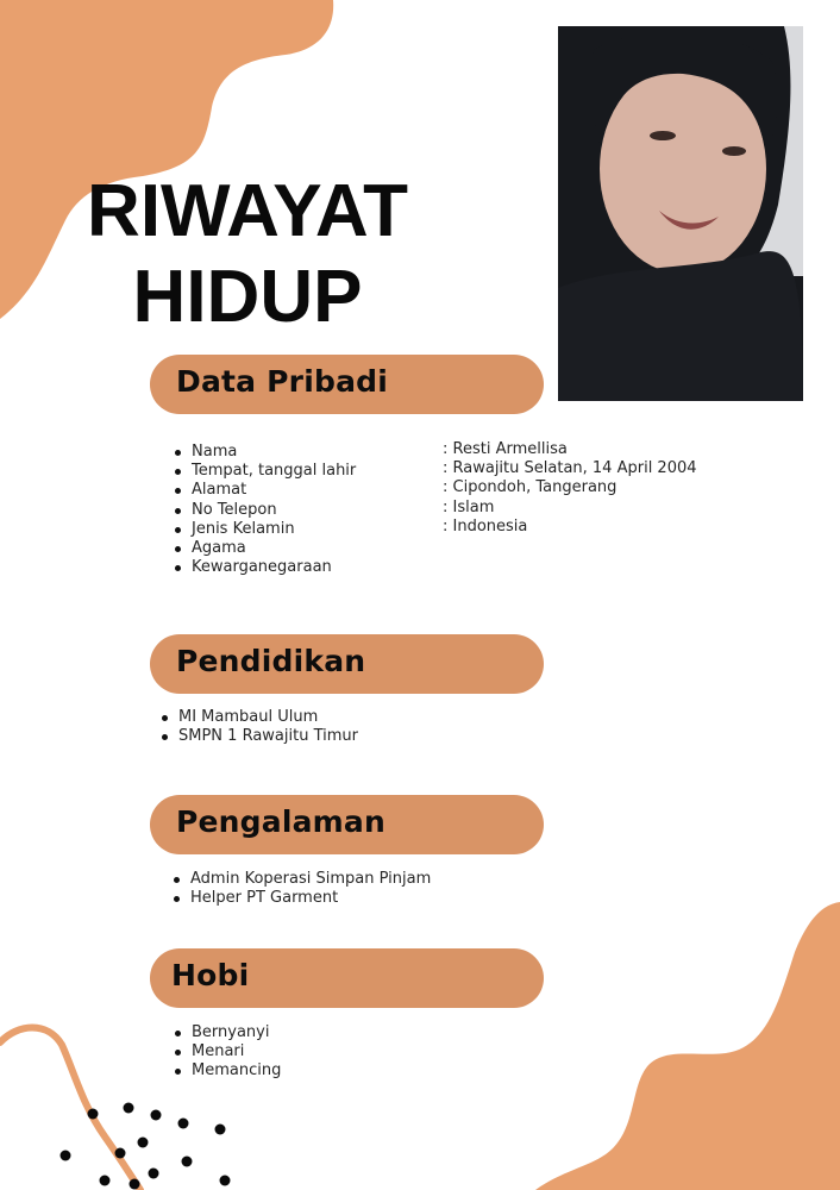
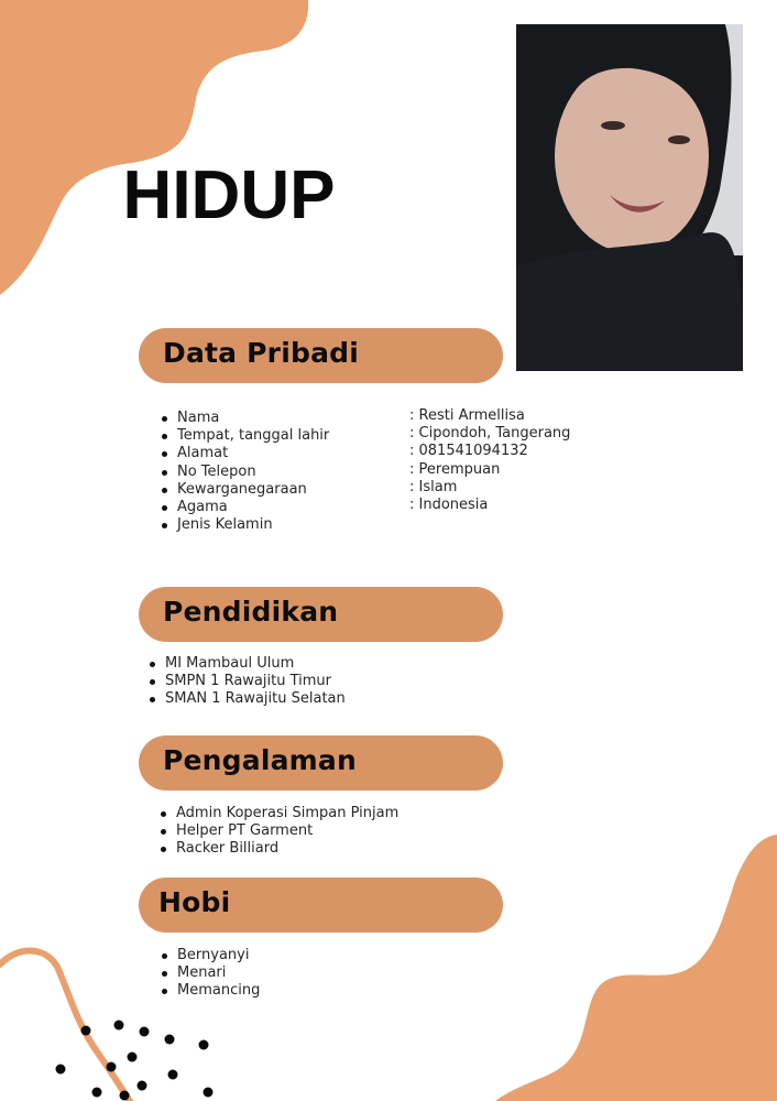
- RIWAYAT
  HIDUP
  Data Pribadi
  Nama
  Tempat, tanggal lahir
  Alamat
  No Telepon
- Jenis Kelamin
+ Kewarganegaraan
  Agama
- Kewarganegaraan
+ Jenis Kelamin
  : Resti Armellisa
- : Rawajitu Selatan, 14 April 2004
  : Cipondoh, Tangerang
+ : 081541094132
+ : Perempuan
  : Islam
  : Indonesia
  Pendidikan
  MI Mambaul Ulum
  SMPN 1 Rawajitu Timur
+ SMAN 1 Rawajitu Selatan
  Pengalaman
  Admin Koperasi Simpan Pinjam
  Helper PT Garment
+ Racker Billiard
  Hobi
  Bernyanyi
  Menari
  Memancing
